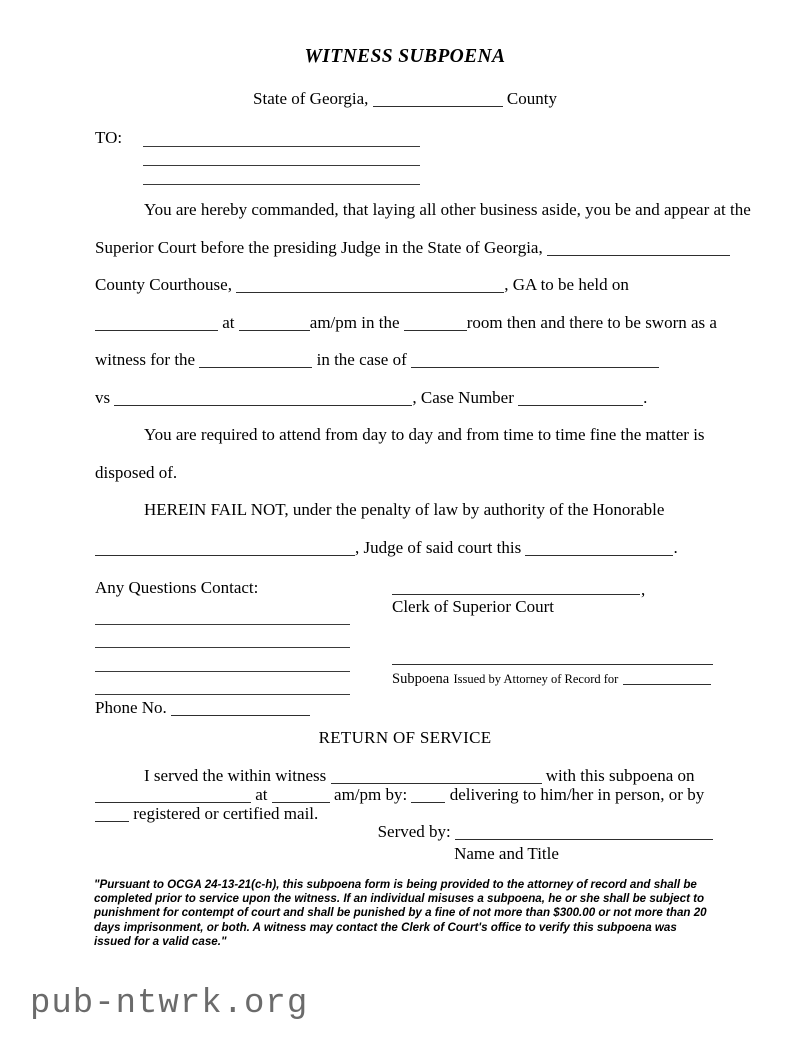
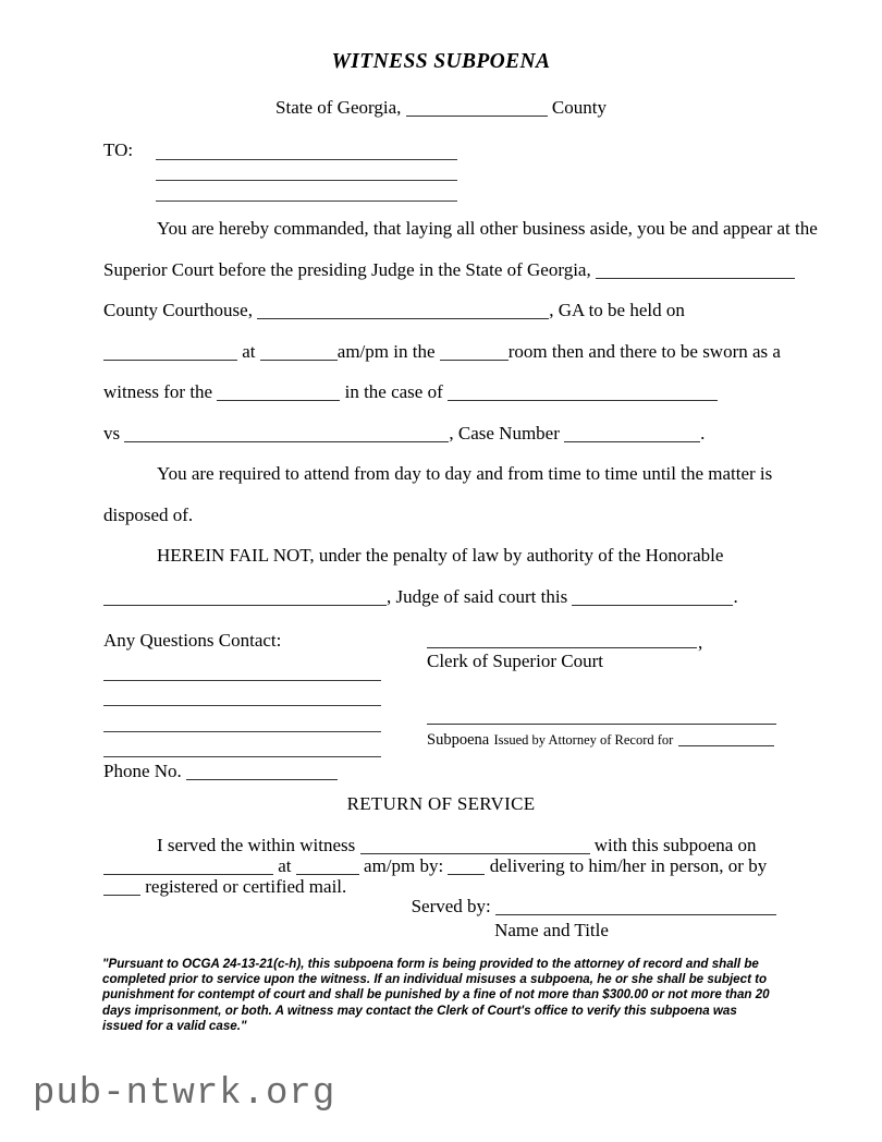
  WITNESS SUBPOENA
  State of Georgia, County
  TO:
  You are hereby commanded, that laying all other business aside, you be and appear at the
  Superior Court before the presiding Judge in the State of Georgia,
  County Courthouse, , GA to be held on
  at am/pm in the room then and there to be sworn as a
  witness for the in the case of
  vs , Case Number .
- You are required to attend from day to day and from time to time fine the matter is
+ You are required to attend from day to day and from time to time until the matter is
  disposed of.
  HEREIN FAIL NOT, under the penalty of law by authority of the Honorable
  , Judge of said court this .
  Any Questions Contact:
  Phone No.
  ,
  Clerk of Superior Court
  Subpoena Issued by Attorney of Record for
  RETURN OF SERVICE
  I served the within witness with this subpoena on
  at am/pm by: delivering to him/her in person, or by
  registered or certified mail.
  Served by:
  Name and Title
  "Pursuant to OCGA 24-13-21(c-h), this subpoena form is being provided to the attorney of record and shall be completed prior to service upon the witness. If an individual misuses a subpoena, he or she shall be subject to punishment for contempt of court and shall be punished by a fine of not more than $300.00 or not more than 20 days imprisonment, or both. A witness may contact the Clerk of Court's office to verify this subpoena was issued for a valid case."
  pub-ntwrk.org
